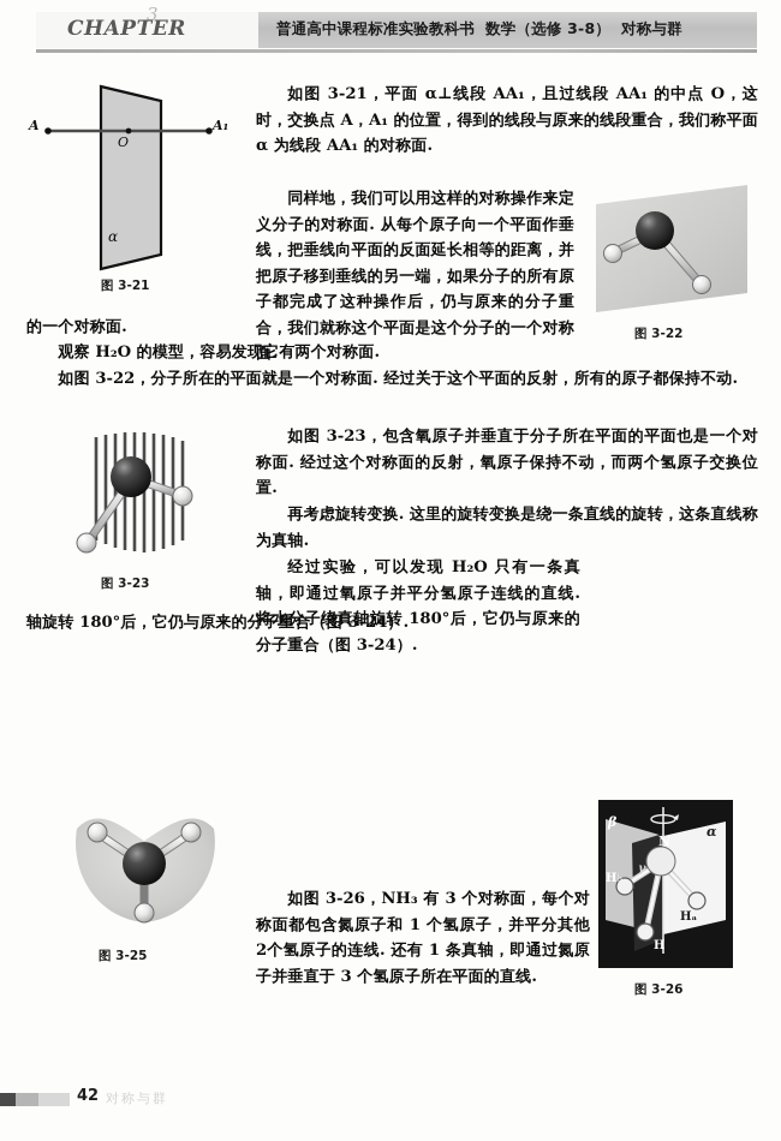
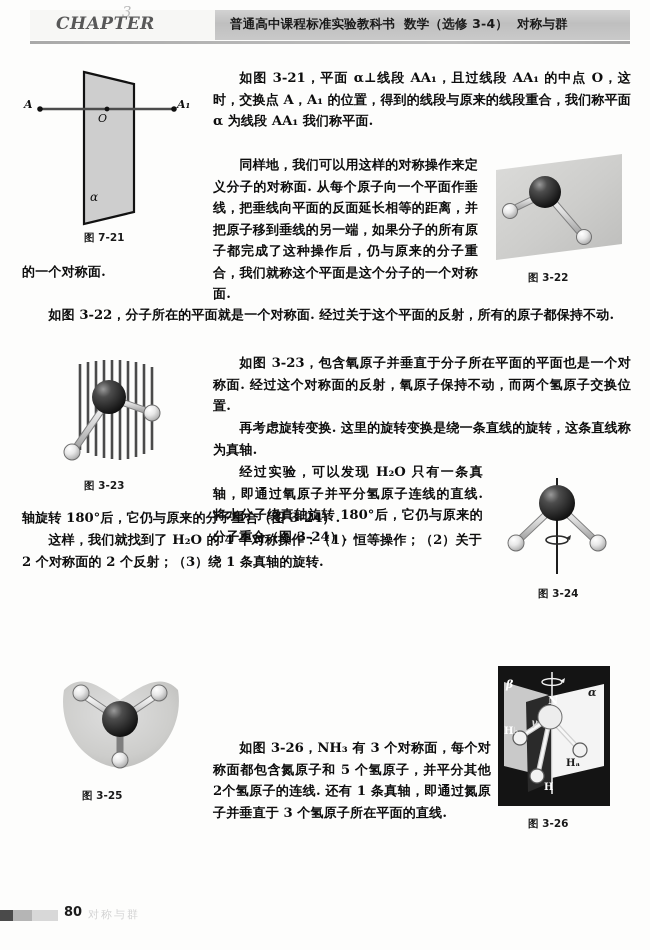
  3
  CHAPTER
- 普通高中课程标准实验教科书 数学（选修 3-8） 对称与群
+ 普通高中课程标准实验教科书 数学（选修 3-4） 对称与群
  A
  A₁
  O
  α
- 图 3-21
+ 图 7-21
- 如图 3-21，平面 α⊥线段 AA₁，且过线段 AA₁ 的中点 O，这时，交换点 A，A₁ 的位置，得到的线段与原来的线段重合，我们称平面 α 为线段 AA₁ 的对称面.
+ 如图 3-21，平面 α⊥线段 AA₁，且过线段 AA₁ 的中点 O，这时，交换点 A，A₁ 的位置，得到的线段与原来的线段重合，我们称平面 α 为线段 AA₁ 我们称平面.
  同样地，我们可以用这样的对称操作来定义分子的对称面. 从每个原子向一个平面作垂线，把垂线向平面的反面延长相等的距离，并把原子移到垂线的另一端，如果分子的所有原子都完成了这种操作后，仍与原来的分子重合，我们就称这个平面是这个分子的一个对称面.
  图 3-22
  的一个对称面.
- 观察 H₂O 的模型，容易发现它有两个对称面.
  如图 3-22，分子所在的平面就是一个对称面. 经过关于这个平面的反射，所有的原子都保持不动.
  图 3-23
  如图 3-23，包含氧原子并垂直于分子所在平面的平面也是一个对称面. 经过这个对称面的反射，氧原子保持不动，而两个氢原子交换位置.
  再考虑旋转变换. 这里的旋转变换是绕一条直线的旋转，这条直线称为真轴.
  经过实验，可以发现 H₂O 只有一条真轴，即通过氧原子并平分氢原子连线的直线. 将水分子绕真轴旋转 180°后，它仍与原来的分子重合（图 3-24）.
+ 图 3-24
  轴旋转 180°后，它仍与原来的分子重合（图 3-24）.
+ 这样，我们就找到了 H₂O 的 4 个对称操作：（1）恒等操作；（2）关于 2 个对称面的 2 个反射；（3）绕 1 条真轴的旋转.
  图 3-25
- 如图 3-26，NH₃ 有 3 个对称面，每个对称面都包含氮原子和 1 个氢原子，并平分其他2个氢原子的连线. 还有 1 条真轴，即通过氮原子并垂直于 3 个氢原子所在平面的直线.
+ 如图 3-26，NH₃ 有 3 个对称面，每个对称面都包含氮原子和 5 个氢原子，并平分其他2个氢原子的连线. 还有 1 条真轴，即通过氮原子并垂直于 3 个氢原子所在平面的直线.
  β
  α
  γ
  N
  H♭
  Hₐ
  H
  图 3-26
- 42
+ 80
  对称与群
